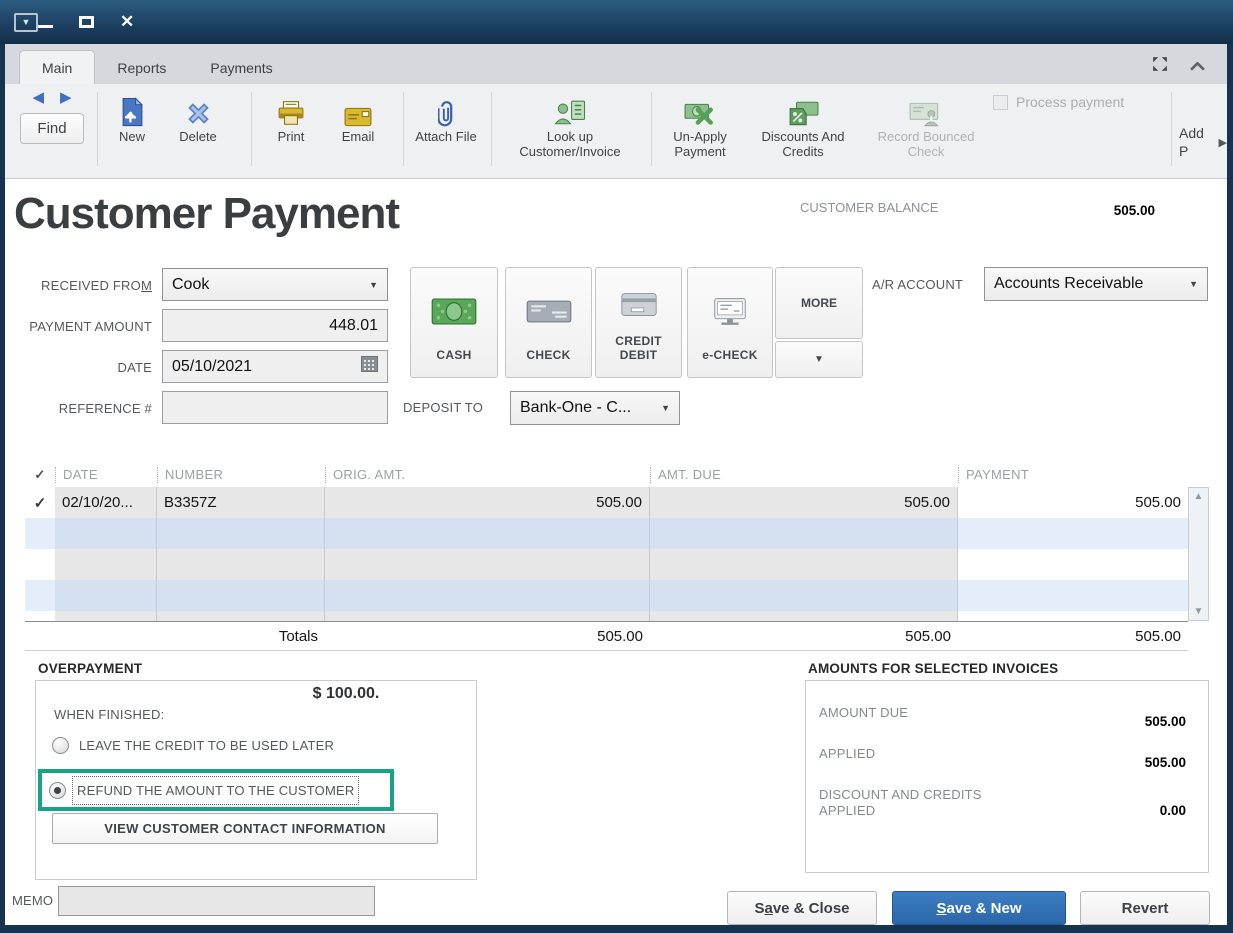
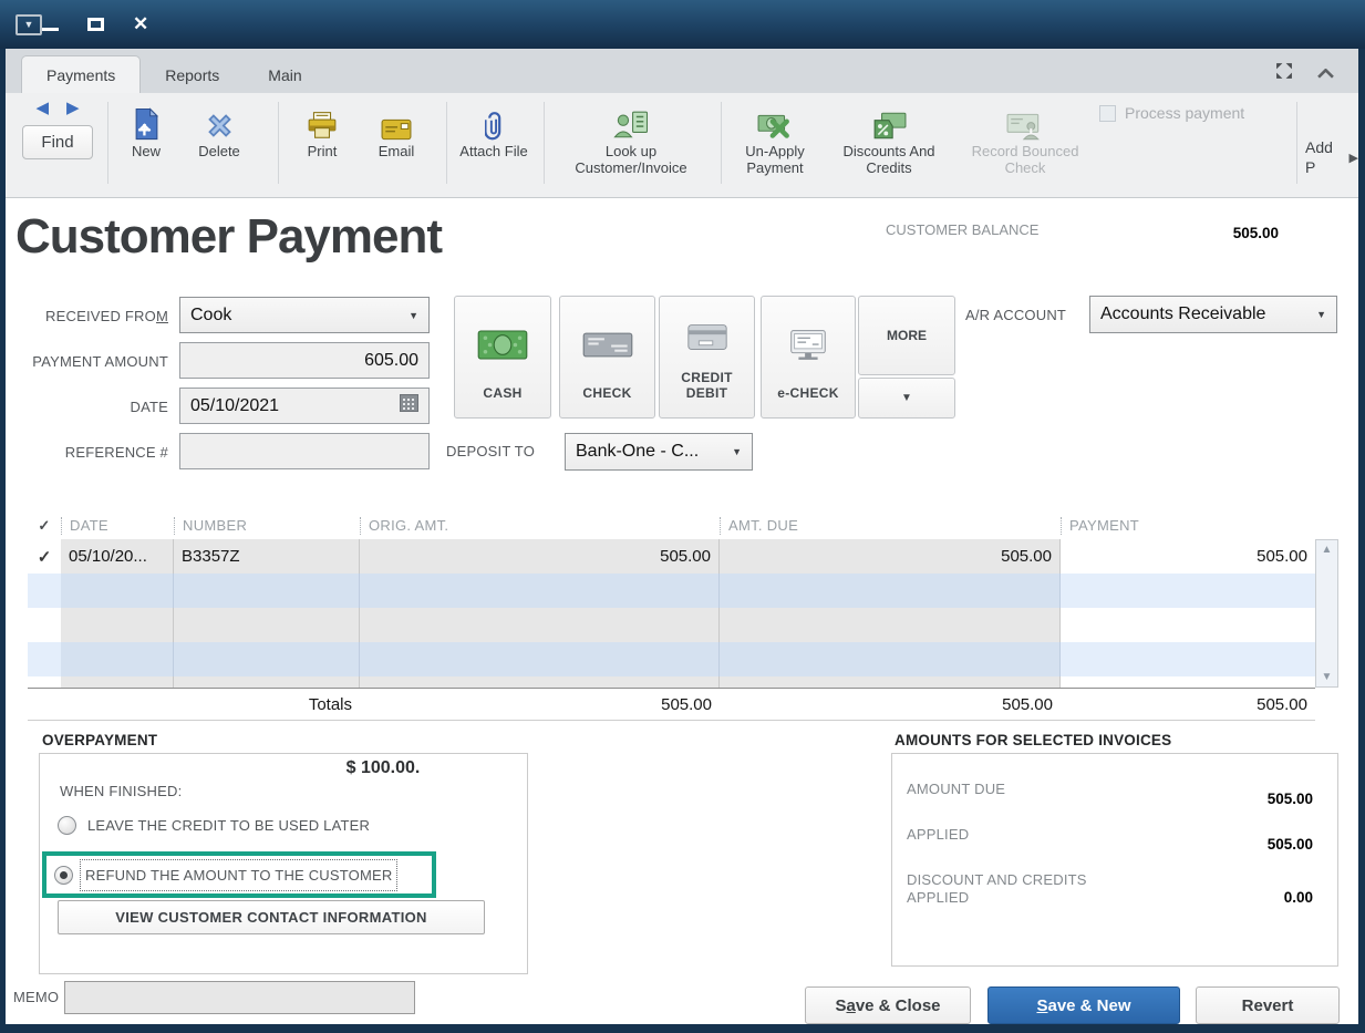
  ▼
  ✕
- Main
+ Payments
  Reports
- Payments
+ Main
  ◀
  ▶
  Find
  New
  Delete
  Print
  Email
  Attach File
  Look up Customer/Invoice
  Un-Apply Payment
  Discounts And Credits
  Record Bounced Check
  Process payment
  Add
  P
  ▶
  Customer Payment
  CUSTOMER BALANCE
  505.00
  RECEIVED FROM
  Cook
  ▼
  PAYMENT AMOUNT
- 448.01
+ 605.00
  DATE
  05/10/2021
  REFERENCE #
  CASH
  CHECK
  CREDIT DEBIT
  e-CHECK
  MORE
  ▼
  A/R ACCOUNT
  Accounts Receivable
  ▼
  DEPOSIT TO
  Bank-One - C...
  ▼
  ✓
  DATE
  NUMBER
  ORIG. AMT.
  AMT. DUE
  PAYMENT
  ✓
- 02/10/20...
+ 05/10/20...
  B3357Z
  505.00
  505.00
  505.00
  Totals
  505.00
  505.00
  505.00
  ▲
  ▼
  OVERPAYMENT
  $ 100.00.
  WHEN FINISHED:
  LEAVE THE CREDIT TO BE USED LATER
  REFUND THE AMOUNT TO THE CUSTOMER
  VIEW CUSTOMER CONTACT INFORMATION
  AMOUNTS FOR SELECTED INVOICES
  AMOUNT DUE
  505.00
  APPLIED
  505.00
  DISCOUNT AND CREDITS
  APPLIED
  0.00
  MEMO
  Save & Close
  Save & New
  Revert
